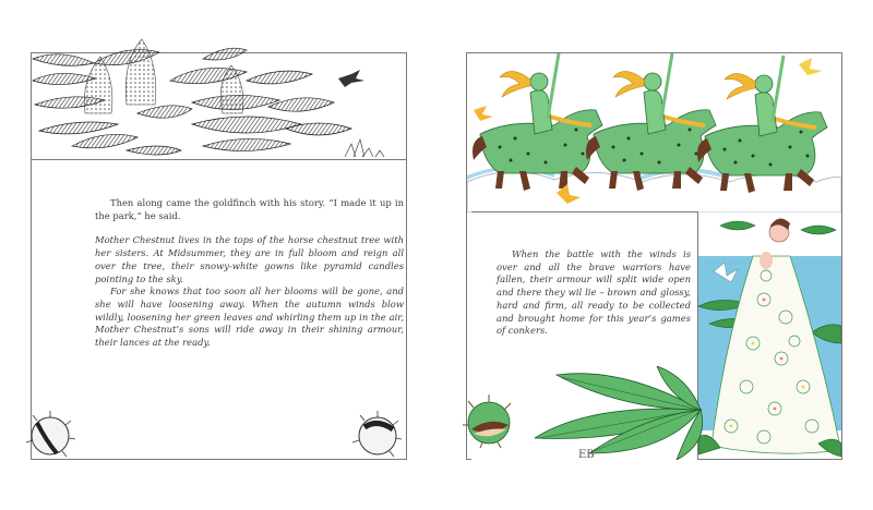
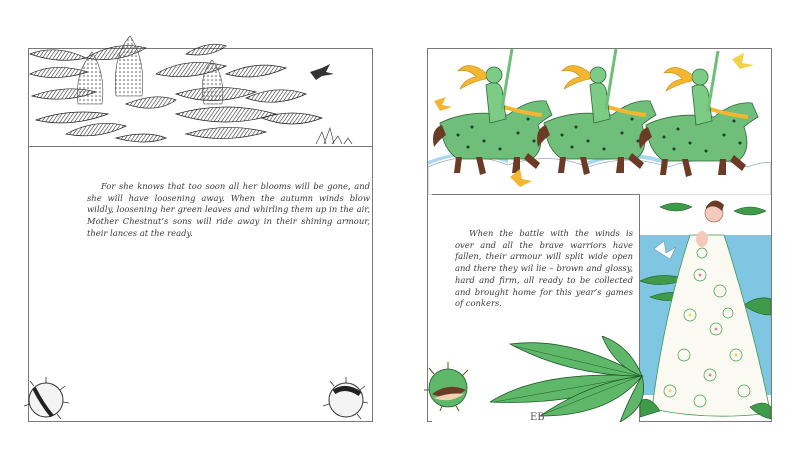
- Then along came the goldfinch with his story. “I made it up in the park,” he said.
- Mother Chestnut lives in the tops of the horse chestnut tree with her sisters. At Midsummer, they are in full bloom and reign all over the tree, their snowy-white gowns like pyramid candles pointing to the sky.
  For she knows that too soon all her blooms will be gone, and she will have loosening away. When the autumn winds blow wildly, loosening her green leaves and whirling them up in the air, Mother Chestnut’s sons will ride away in their shining armour, their lances at the ready.
  When the battle with the winds is over and all the brave warriors have fallen, their armour will split wide open and there they wil lie – brown and glossy, hard and firm, all ready to be collected and brought home for this year’s games of conkers.
  EB
